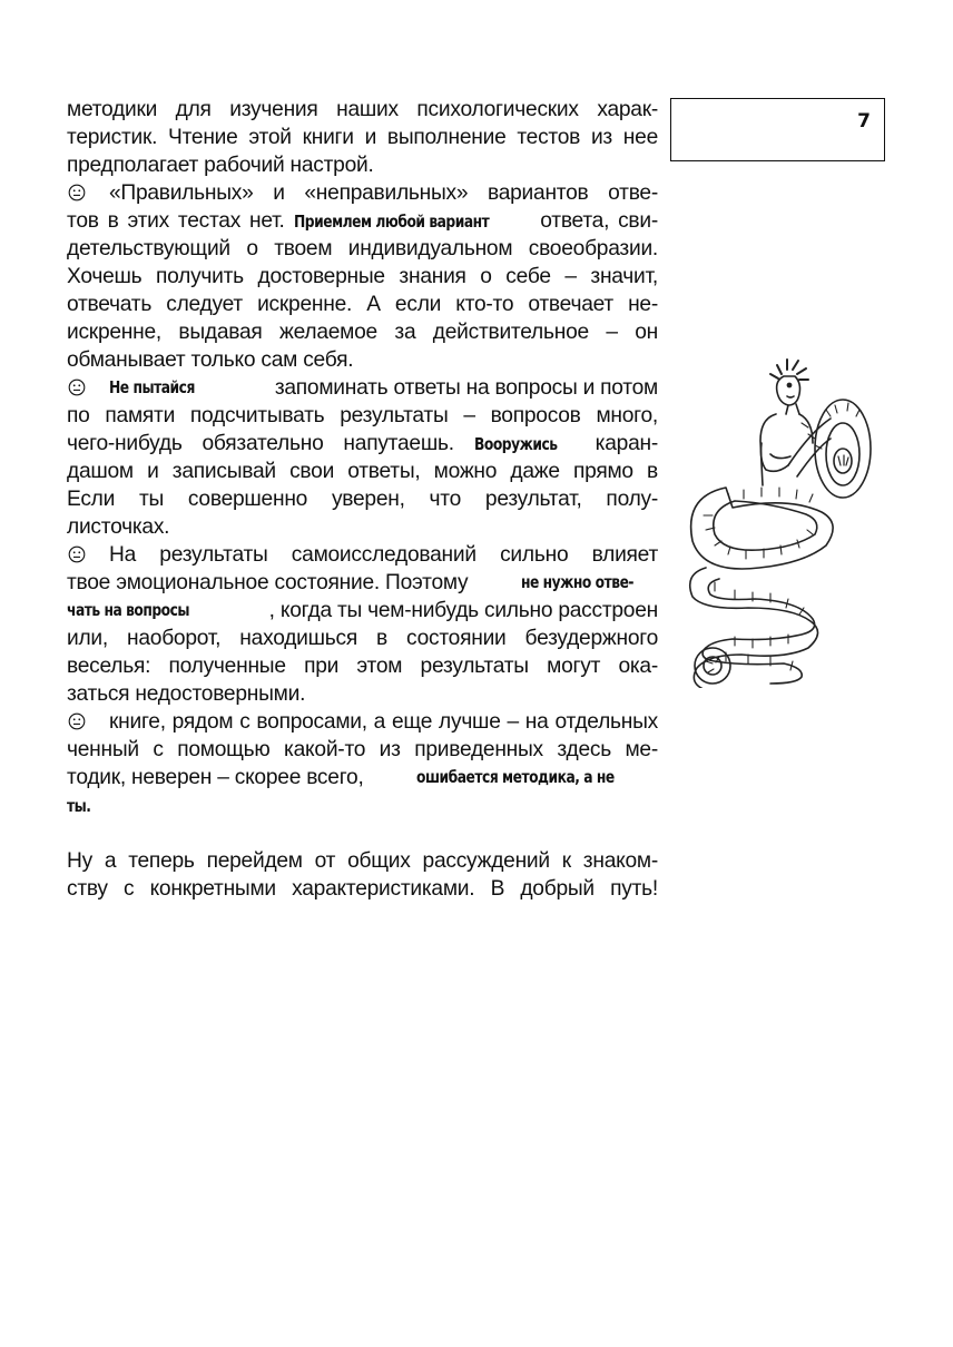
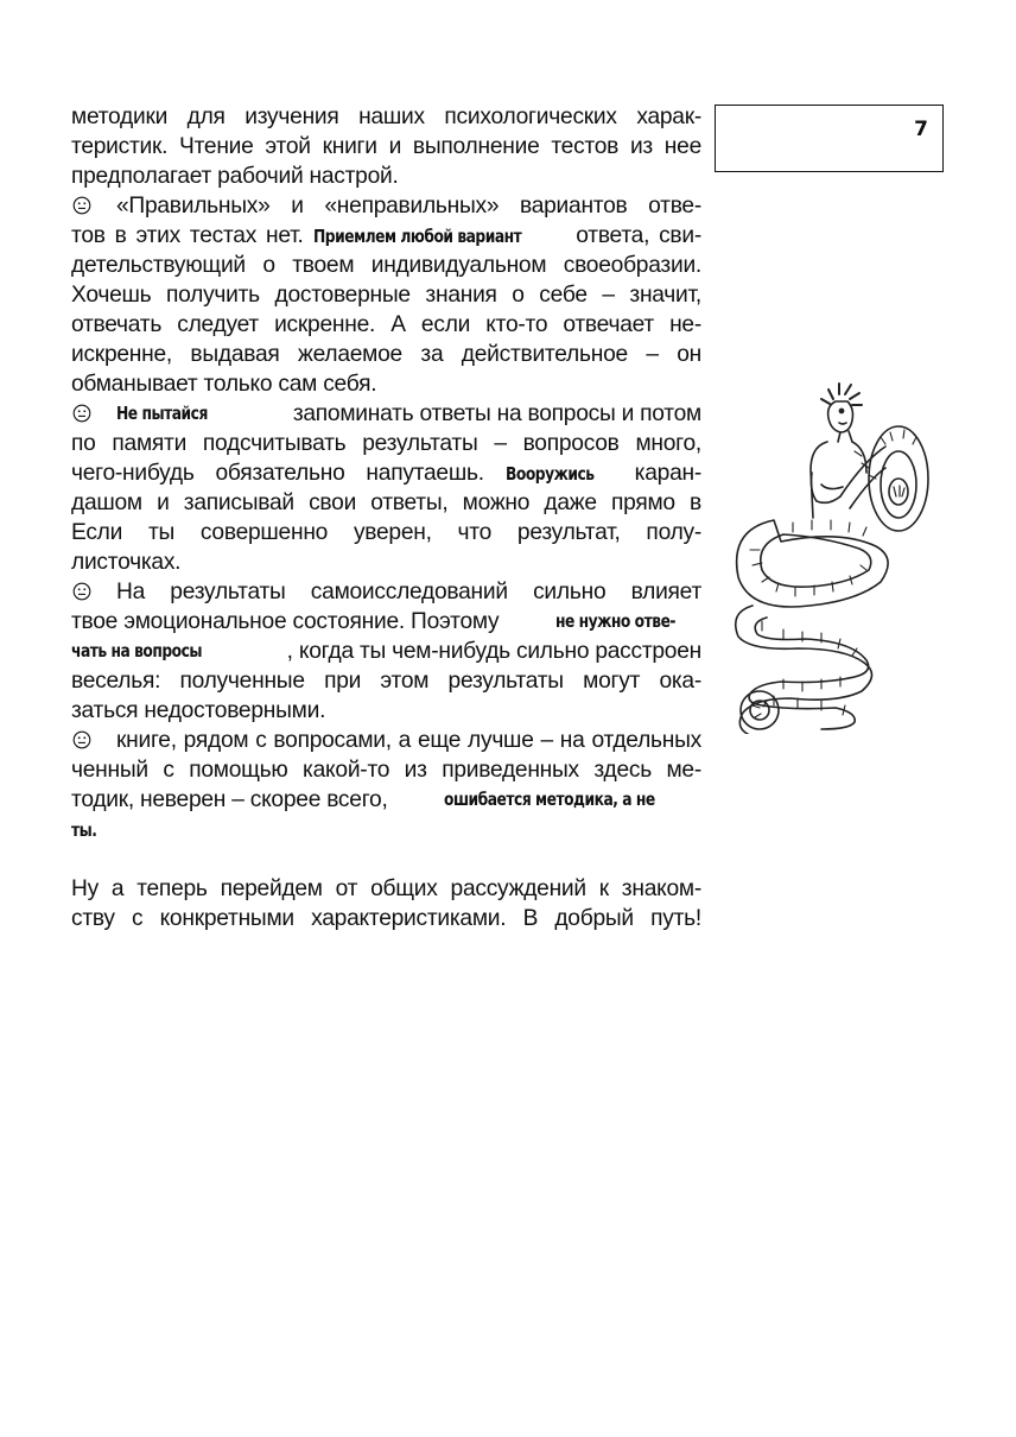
  7
  методики для изучения наших психологических харак-
  теристик. Чтение этой книги и выполнение тестов из нее
  предполагает рабочий настрой.
  «Правильных» и «неправильных» вариантов отве-
  тов в этих тестах нет. Приемлем любой вариант ответа, сви-
  детельствующий о твоем индивидуальном своеобразии.
  Хочешь получить достоверные знания о себе – значит,
  отвечать следует искренне. А если кто-то отвечает не-
  искренне, выдавая желаемое за действительное – он
  обманывает только сам себя.
  Не пытайся
  запоминать ответы на вопросы и потом
  по памяти подсчитывать результаты – вопросов много,
  чего-нибудь обязательно напутаешь. Вооружись каран-
  дашом и записывай свои ответы, можно даже прямо в
  Если ты совершенно уверен, что результат, полу-
  листочках.
  На результаты самоисследований сильно влияет
  твое эмоциональное состояние. Поэтому
  не нужно отве-
  чать на вопросы
  , когда ты чем-нибудь сильно расстроен
- или, наоборот, находишься в состоянии безудержного
  веселья: полученные при этом результаты могут ока-
  заться недостоверными.
  книге, рядом с вопросами, а еще лучше – на отдельных
  ченный с помощью какой-то из приведенных здесь ме-
  тодик, неверен – скорее всего,
  ошибается методика, а не
  ты.
  Ну а теперь перейдем от общих рассуждений к знаком-
  ству с конкретными характеристиками. В добрый путь!
